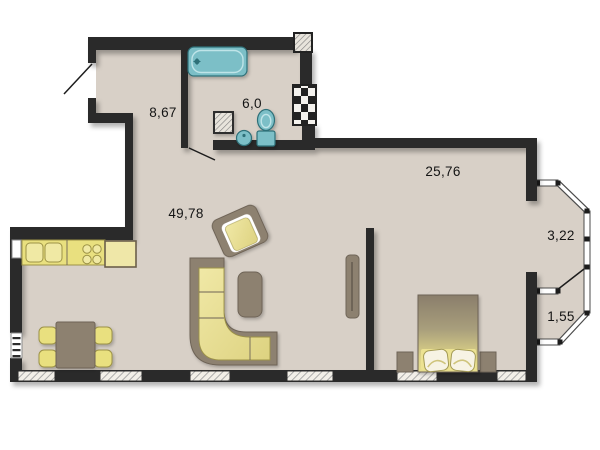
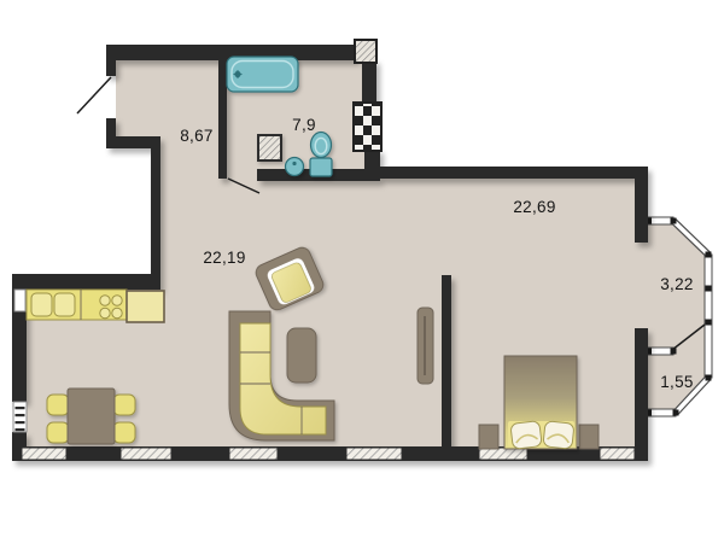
  8,67
- 6,0
+ 7,9
- 25,76
+ 22,69
- 49,78
+ 22,19
  3,22
  1,55
